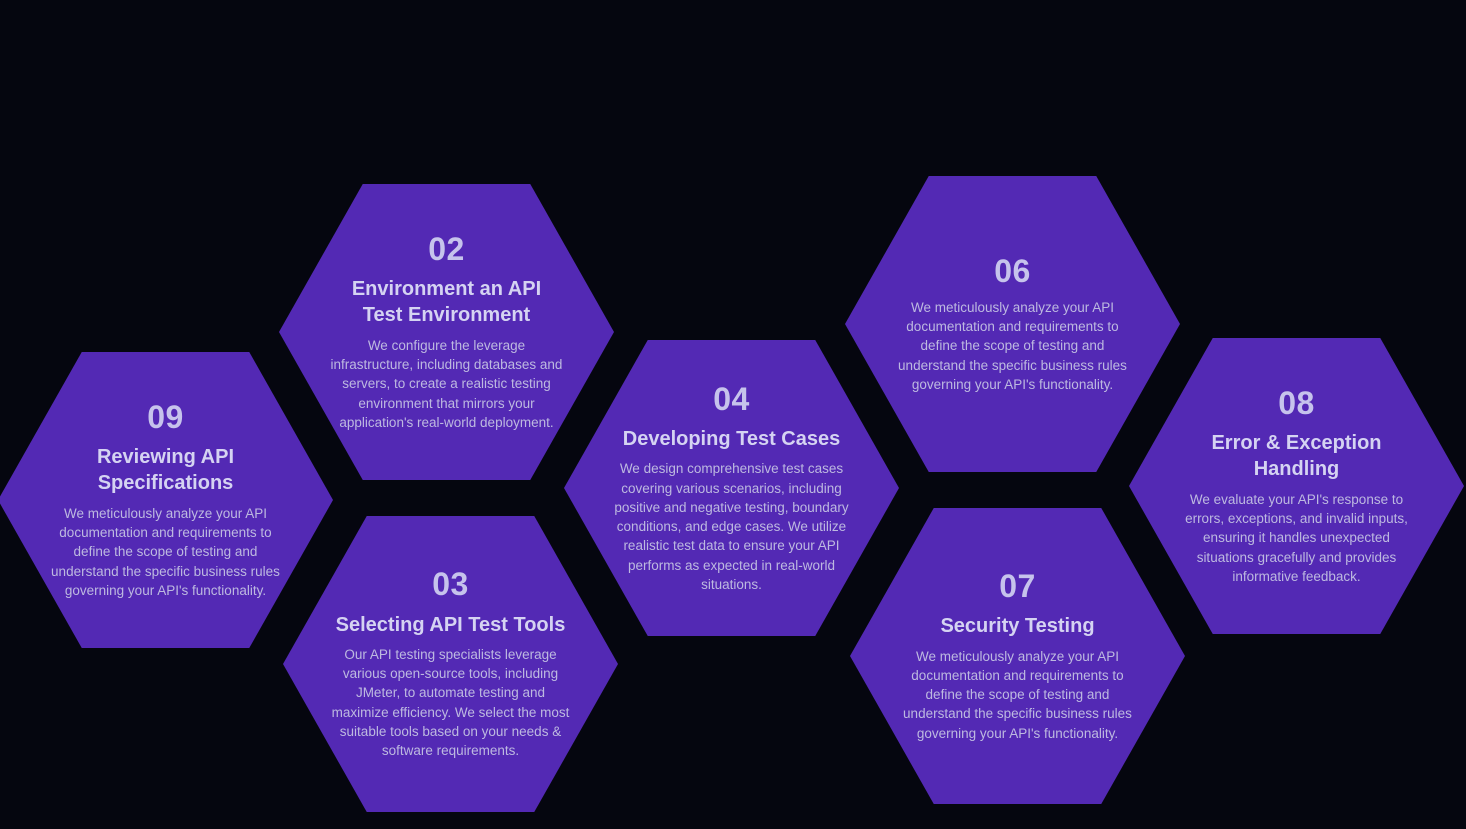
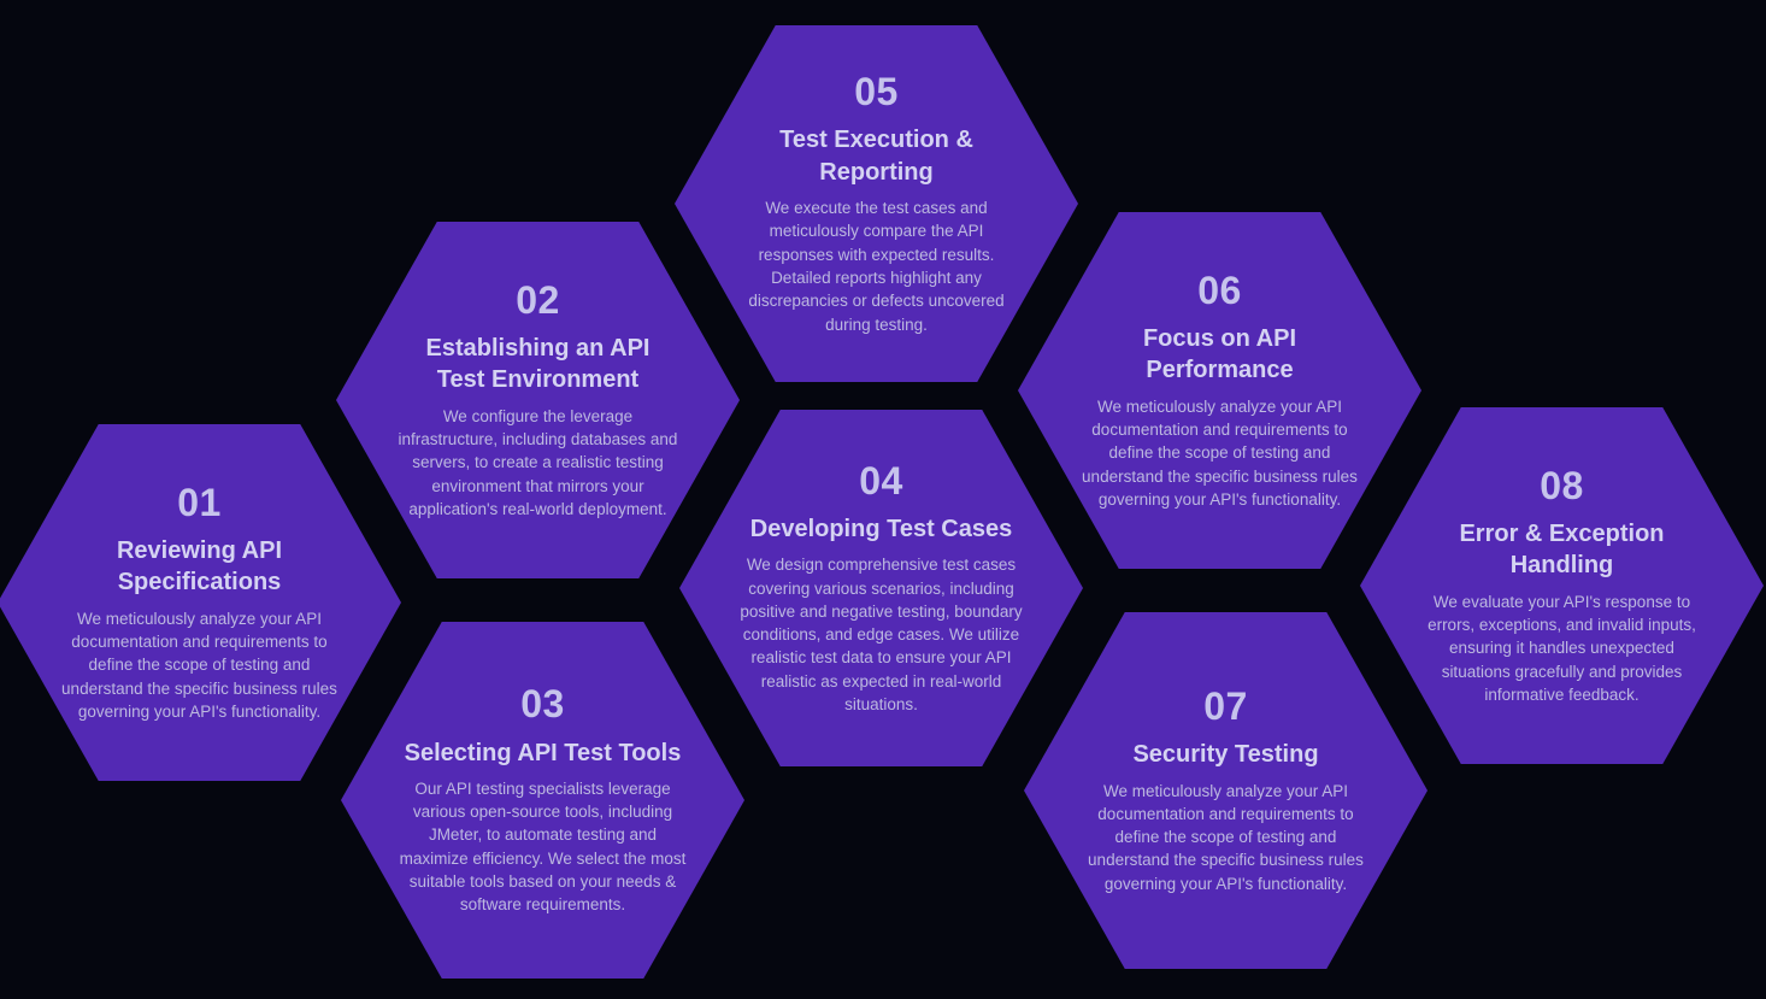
- 09
+ 01
  Reviewing API Specifications
  We meticulously analyze your API documentation and requirements to define the scope of testing and understand the specific business rules governing your API's functionality.
  02
- Environment an API Test Environment
+ Establishing an API Test Environment
  We configure the leverage infrastructure, including databases and servers, to create a realistic testing environment that mirrors your application's real-world deployment.
  03
  Selecting API Test Tools
  Our API testing specialists leverage various open-source tools, including JMeter, to automate testing and maximize efficiency. We select the most suitable tools based on your needs & software requirements.
  04
  Developing Test Cases
- We design comprehensive test cases covering various scenarios, including positive and negative testing, boundary conditions, and edge cases. We utilize realistic test data to ensure your API performs as expected in real-world situations.
+ We design comprehensive test cases covering various scenarios, including positive and negative testing, boundary conditions, and edge cases. We utilize realistic test data to ensure your API realistic as expected in real-world situations.
+ 05
+ Test Execution & Reporting
+ We execute the test cases and meticulously compare the API responses with expected results. Detailed reports highlight any discrepancies or defects uncovered during testing.
  06
+ Focus on API Performance
  We meticulously analyze your API documentation and requirements to define the scope of testing and understand the specific business rules governing your API's functionality.
  07
  Security Testing
  We meticulously analyze your API documentation and requirements to define the scope of testing and understand the specific business rules governing your API's functionality.
  08
  Error & Exception Handling
  We evaluate your API's response to errors, exceptions, and invalid inputs, ensuring it handles unexpected situations gracefully and provides informative feedback.
